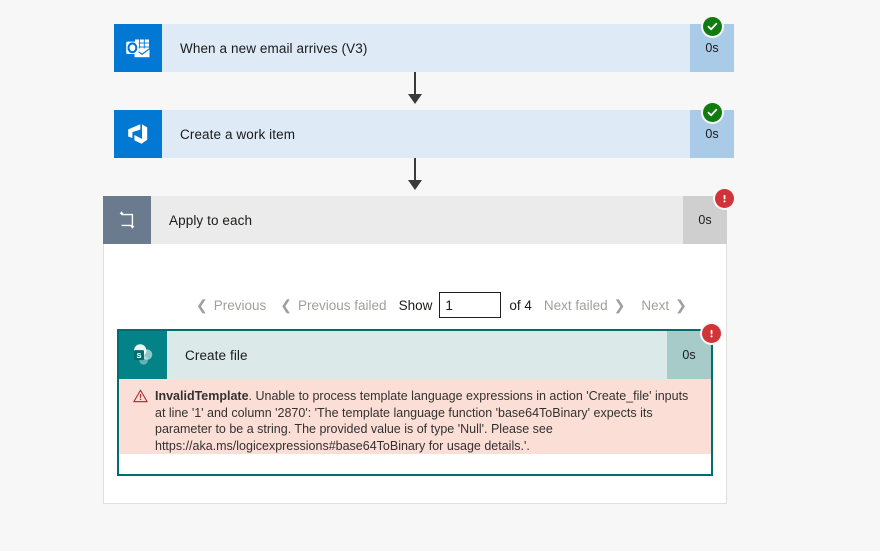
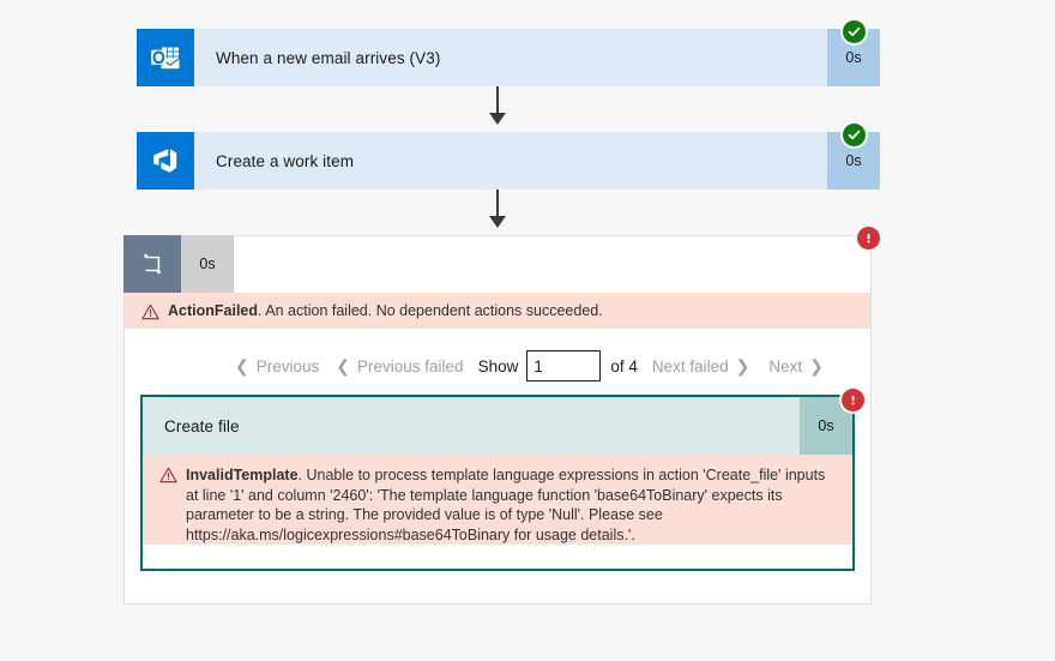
  When a new email arrives (V3)
  0s
  Create a work item
  0s
- Apply to each
  0s
+ ActionFailed. An action failed. No dependent actions succeeded.
  ❮
  Previous
  ❮
  Previous failed
  Show
  1
  of 4
  Next failed
  ❯
  Next
  ❯
- s
  Create file
  0s
- InvalidTemplate. Unable to process template language expressions in action 'Create_file' inputs at line '1' and column '2870': 'The template language function 'base64ToBinary' expects its parameter to be a string. The provided value is of type 'Null'. Please see https://aka.ms/logicexpressions#base64ToBinary for usage details.'.
+ InvalidTemplate. Unable to process template language expressions in action 'Create_file' inputs at line '1' and column '2460': 'The template language function 'base64ToBinary' expects its parameter to be a string. The provided value is of type 'Null'. Please see https://aka.ms/logicexpressions#base64ToBinary for usage details.'.
